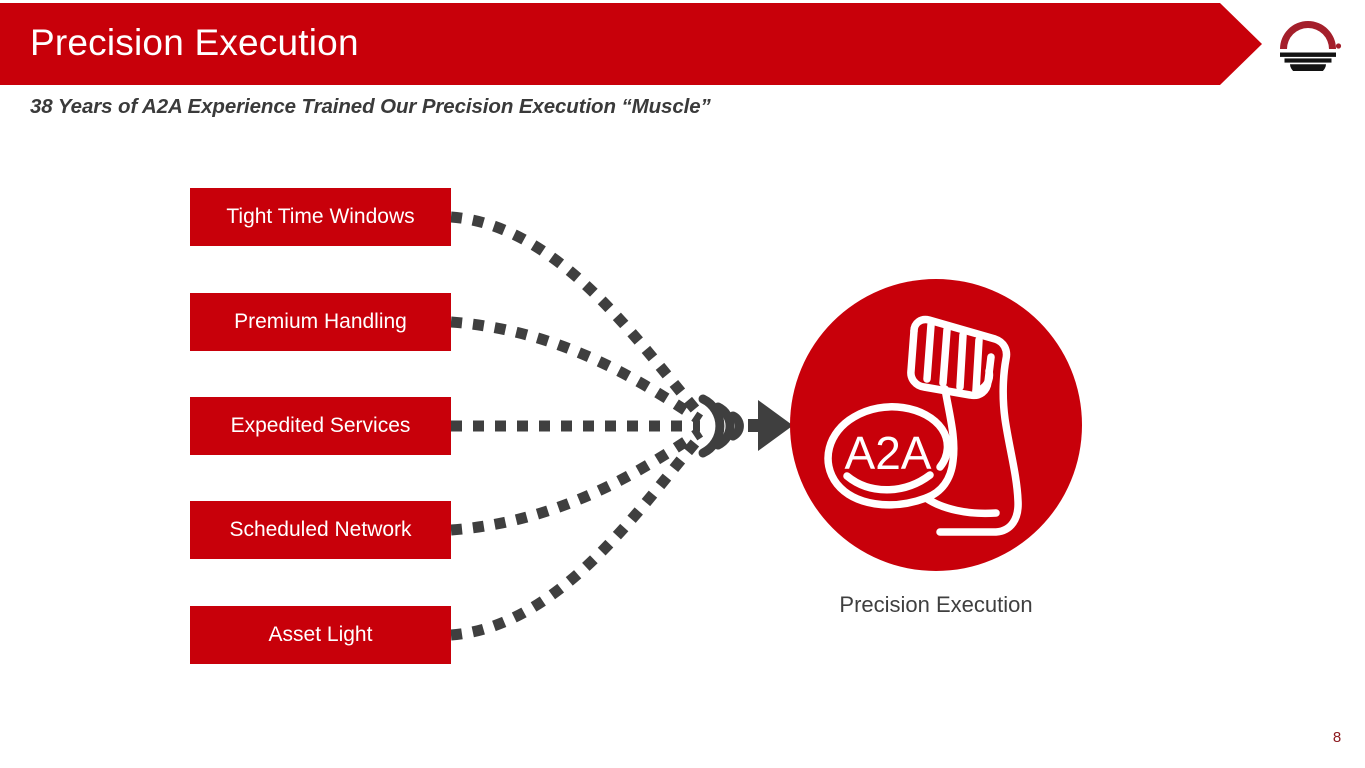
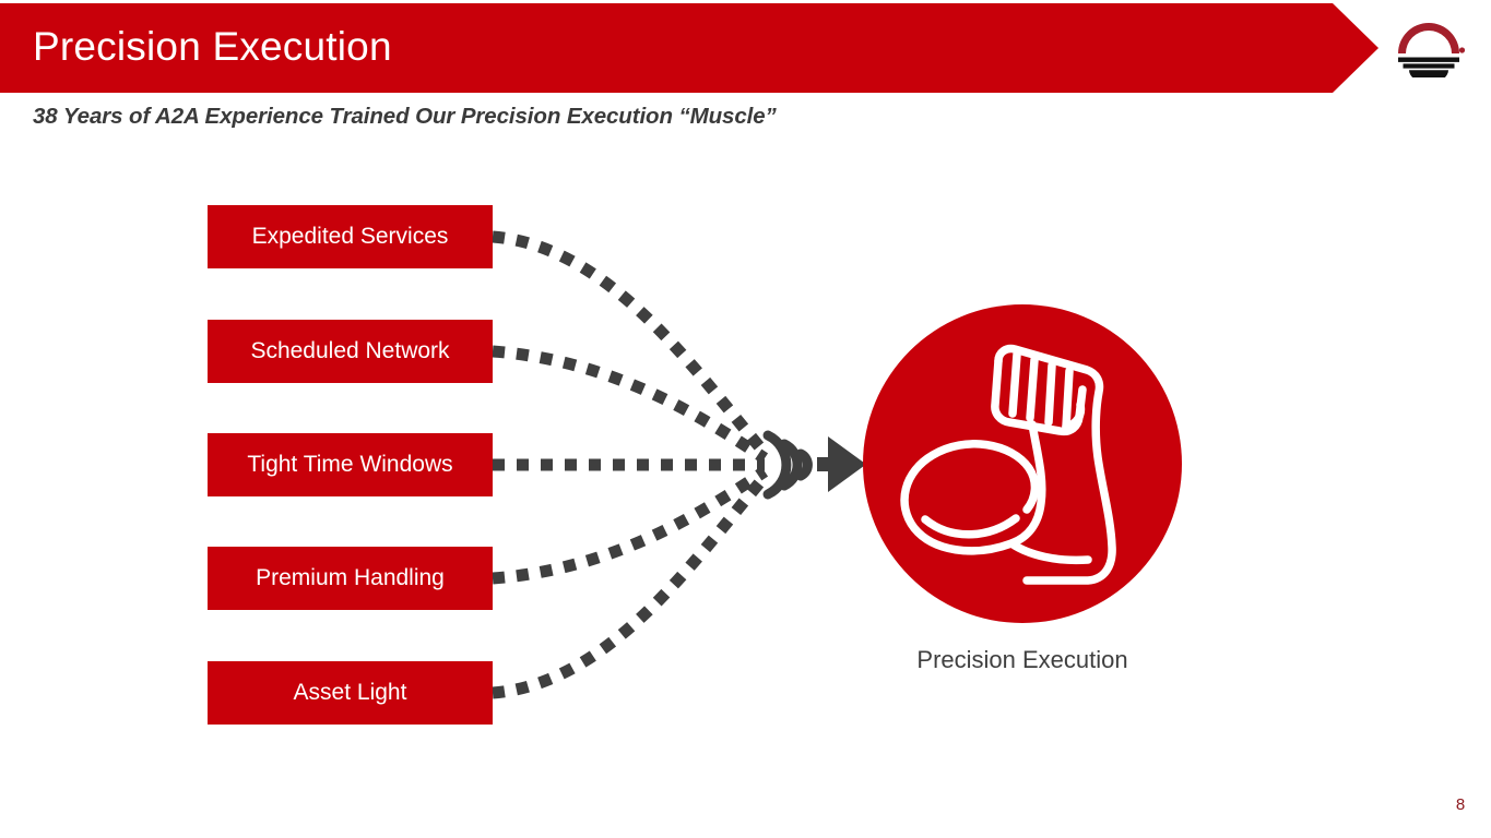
  Precision Execution
  38 Years of A2A Experience Trained Our Precision Execution “Muscle”
- Tight Time Windows
+ Expedited Services
- Premium Handling
+ Scheduled Network
- Expedited Services
+ Tight Time Windows
- Scheduled Network
+ Premium Handling
  Asset Light
- A2A
  Precision Execution
  8
